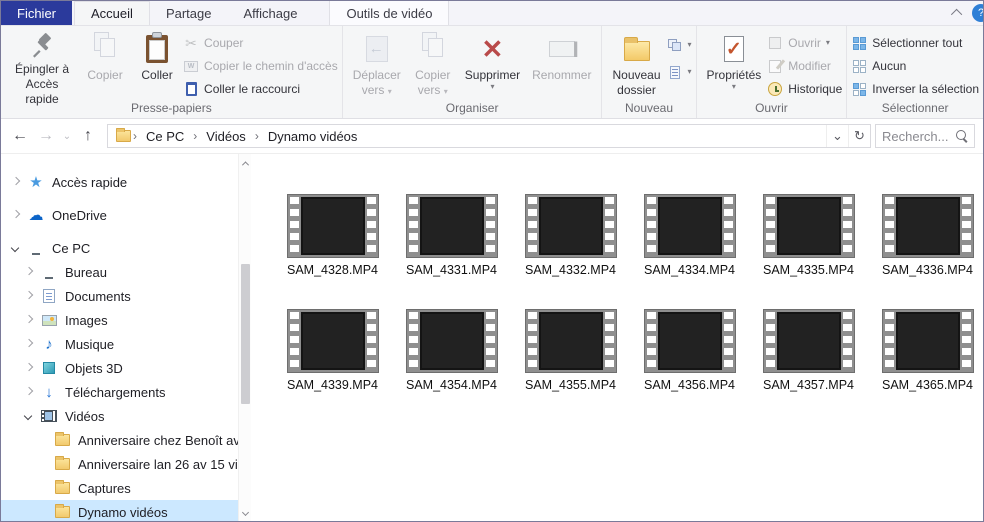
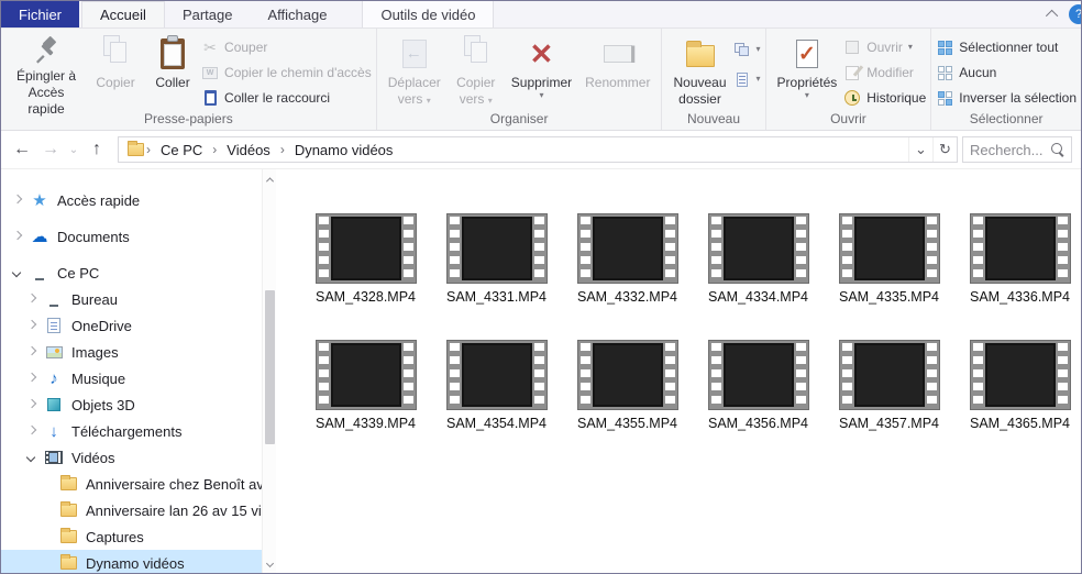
  Fichier
  Accueil
  Partage
  Affichage
  Outils de vidéo
  ?
  Épingler à
  Accès rapide
  Copier
  Coller
  ✂
  Couper
  Copier le chemin d'accès
  Coller le raccourci
  Presse-papiers
  Déplacer
  vers ▾
  Copier
  vers ▾
  ✕
  Supprimer
  ▾
  Renommer
  Organiser
  Nouveau
  dossier
  ▾
  ▾
  Nouveau
  Propriétés
  ▾
  Ouvrir
  ▾
  Modifier
  Historique
  Ouvrir
  Sélectionner tout
  Aucun
  Inverser la sélection
  Sélectionner
  ←
  →
  ⌄
  ↑
  ›
  Ce PC
  ›
  Vidéos
  ›
  Dynamo vidéos
  ⌄
  ↻
  Recherch...
  ★
  Accès rapide
  ☁
- OneDrive
+ Documents
  Ce PC
  Bureau
- Documents
+ OneDrive
  Images
  ♪
  Musique
  Objets 3D
  ↓
  Téléchargements
  Vidéos
  Anniversaire chez Benoît av
  Anniversaire lan 26 av 15 vi
  Captures
  Dynamo vidéos
  SAM_4328.MP4
  SAM_4331.MP4
  SAM_4332.MP4
  SAM_4334.MP4
  SAM_4335.MP4
  SAM_4336.MP4
  SAM_4339.MP4
  SAM_4354.MP4
  SAM_4355.MP4
  SAM_4356.MP4
  SAM_4357.MP4
  SAM_4365.MP4
